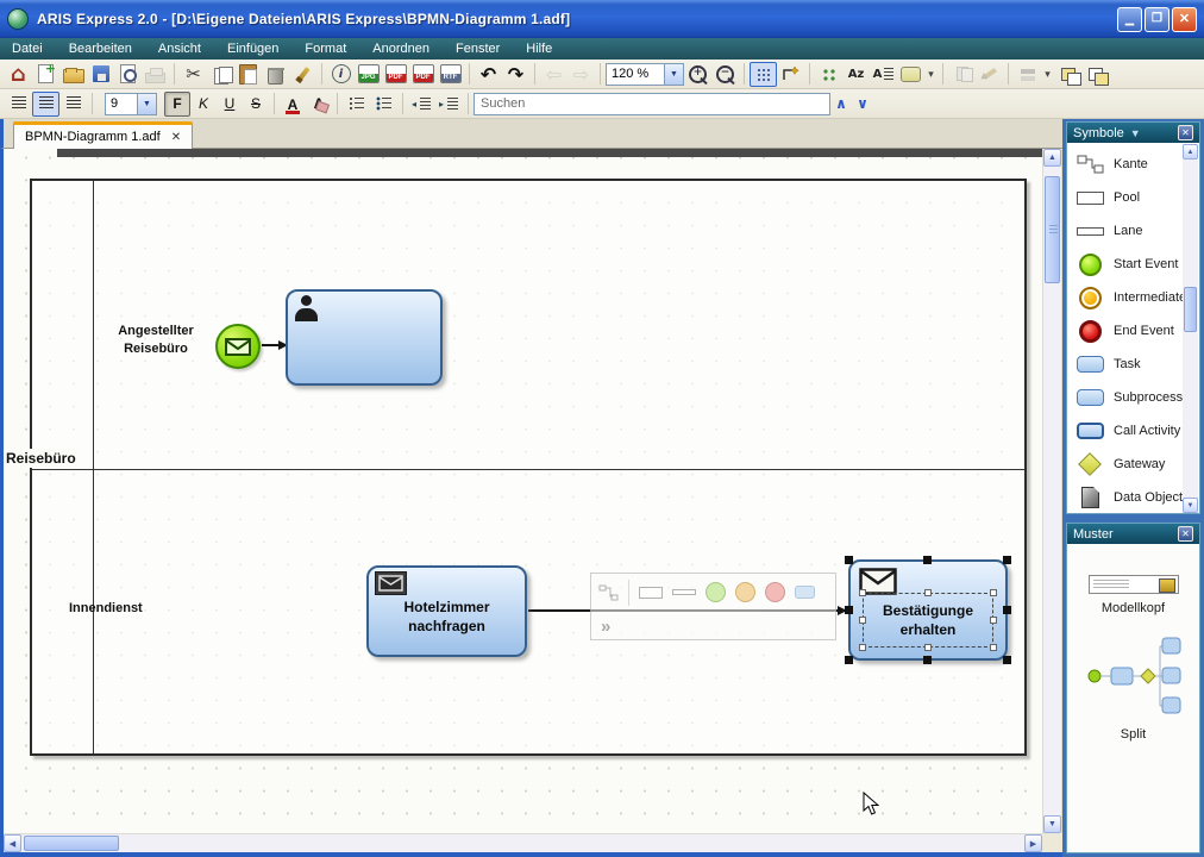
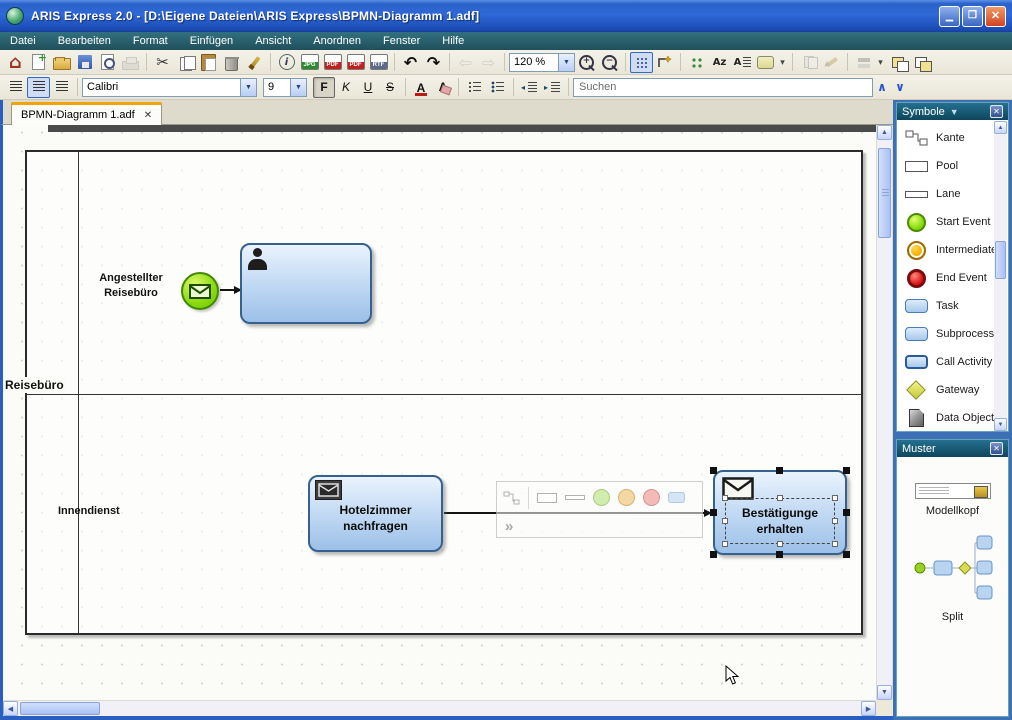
  ARIS Express 2.0 - [D:\Eigene Dateien\ARIS Express\BPMN-Diagramm 1.adf]
  Datei
  Bearbeiten
- Ansicht
+ Format
  Einfügen
- Format
+ Ansicht
  Anordnen
  Fenster
  Hilfe
  120 %
  Az
+ Calibri
  9
  F
  K
  U
  S
  A
  A
  Suchen
  ∧
  ∨
  BPMN-Diagramm 1.adf
  ✕
  Reisebüro
  Angestellter Reisebüro
  Innendienst
  Hotelzimmer nachfragen
  Bestätigunge erhalten
  Symbole
  ▼
  Kante
  Pool
  Lane
  Start Event
  Intermediat
  End Event
  Task
  Subprocess
  Call Activity
  Gateway
  Data Object
  Muster
  Modellkopf
  Split
